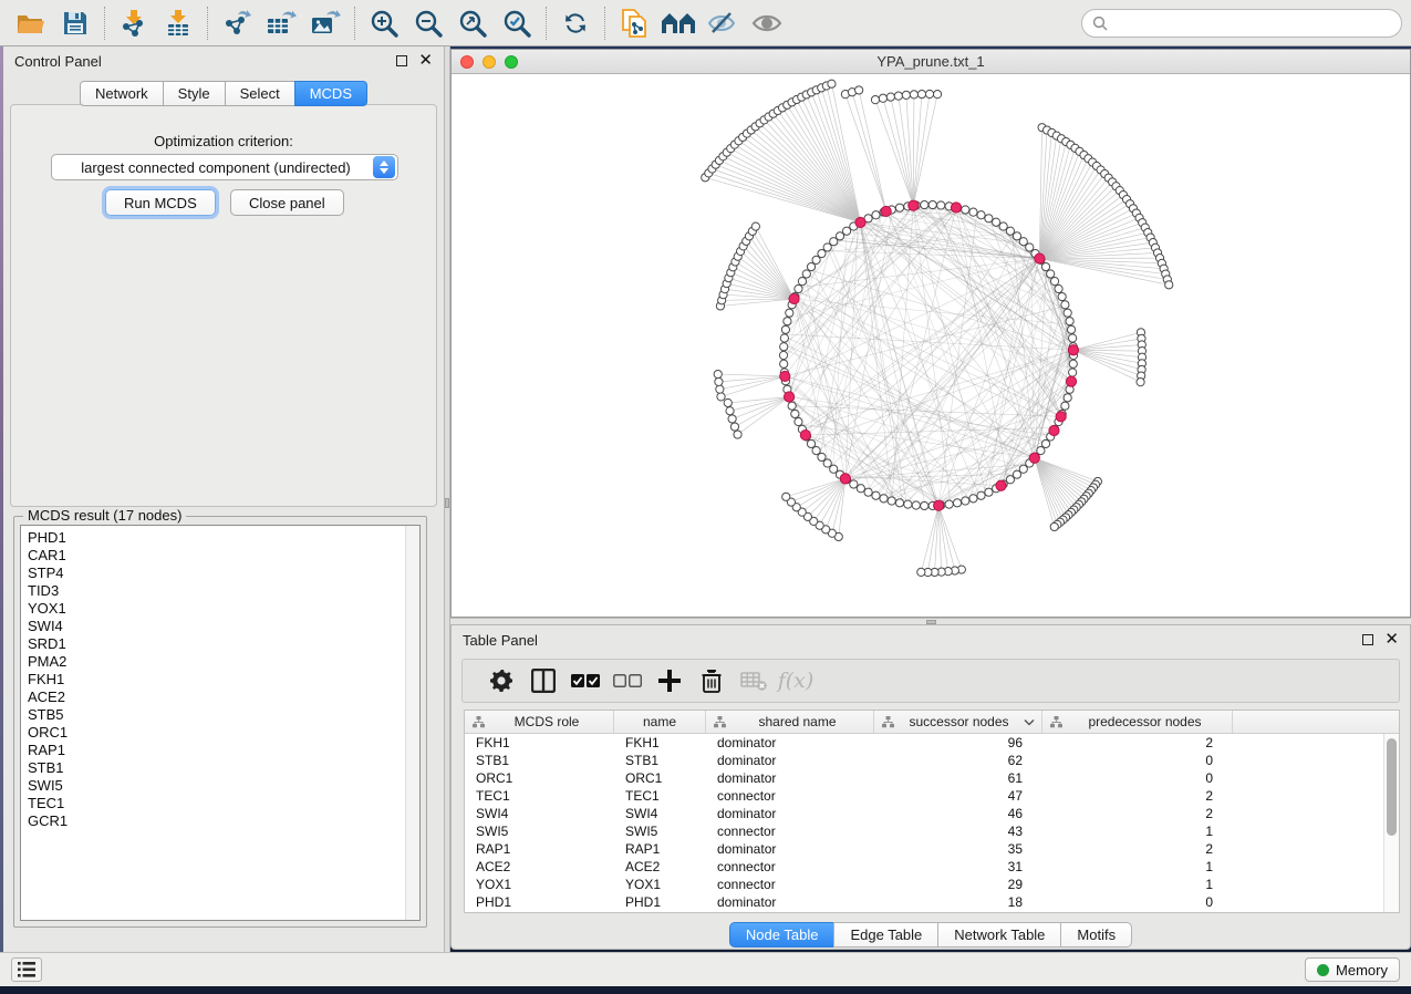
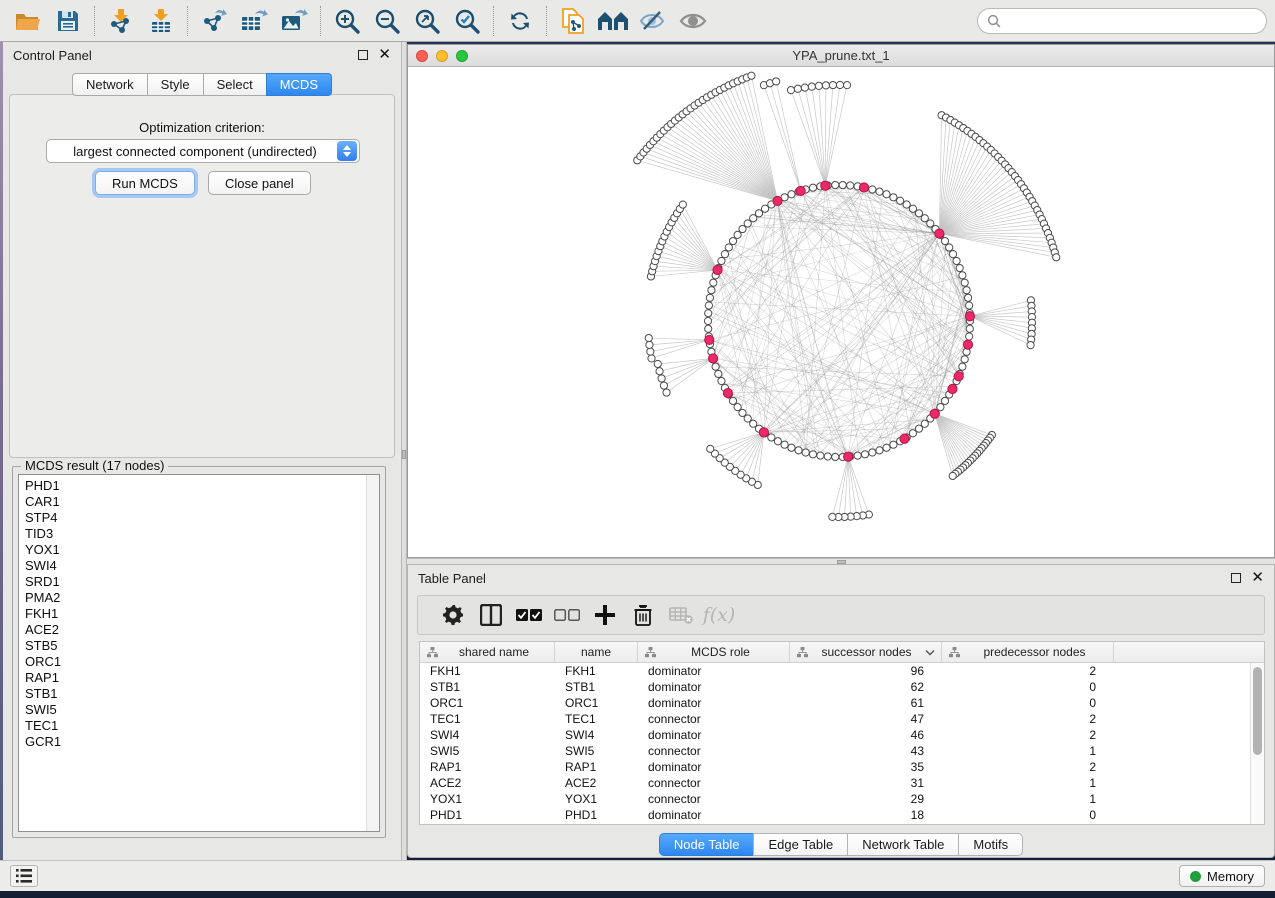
  Control Panel
  ✕
  Network
  Style
  Select
  MCDS
  Optimization criterion:
  largest connected component (undirected)
  Run MCDS
  Close panel
  MCDS result (17 nodes)
  PHD1
  CAR1
  STP4
  TID3
  YOX1
  SWI4
  SRD1
  PMA2
  FKH1
  ACE2
  STB5
  ORC1
  RAP1
  STB1
  SWI5
  TEC1
  GCR1
  YPA_prune.txt_1
  Table Panel
  ✕
  f(x)
- MCDS role
+ shared name
  name
- shared name
+ MCDS role
  successor nodes
  predecessor nodes
  FKH1
  FKH1
  dominator
  96
  2
  STB1
  STB1
  dominator
  62
  0
  ORC1
  ORC1
  dominator
  61
  0
  TEC1
  TEC1
  connector
  47
  2
  SWI4
  SWI4
  dominator
  46
  2
  SWI5
  SWI5
  connector
  43
  1
  RAP1
  RAP1
  dominator
  35
  2
  ACE2
  ACE2
  connector
  31
  1
  YOX1
  YOX1
  connector
  29
  1
  PHD1
  PHD1
  dominator
  18
  0
  Node Table
  Edge Table
  Network Table
  Motifs
  Memory
